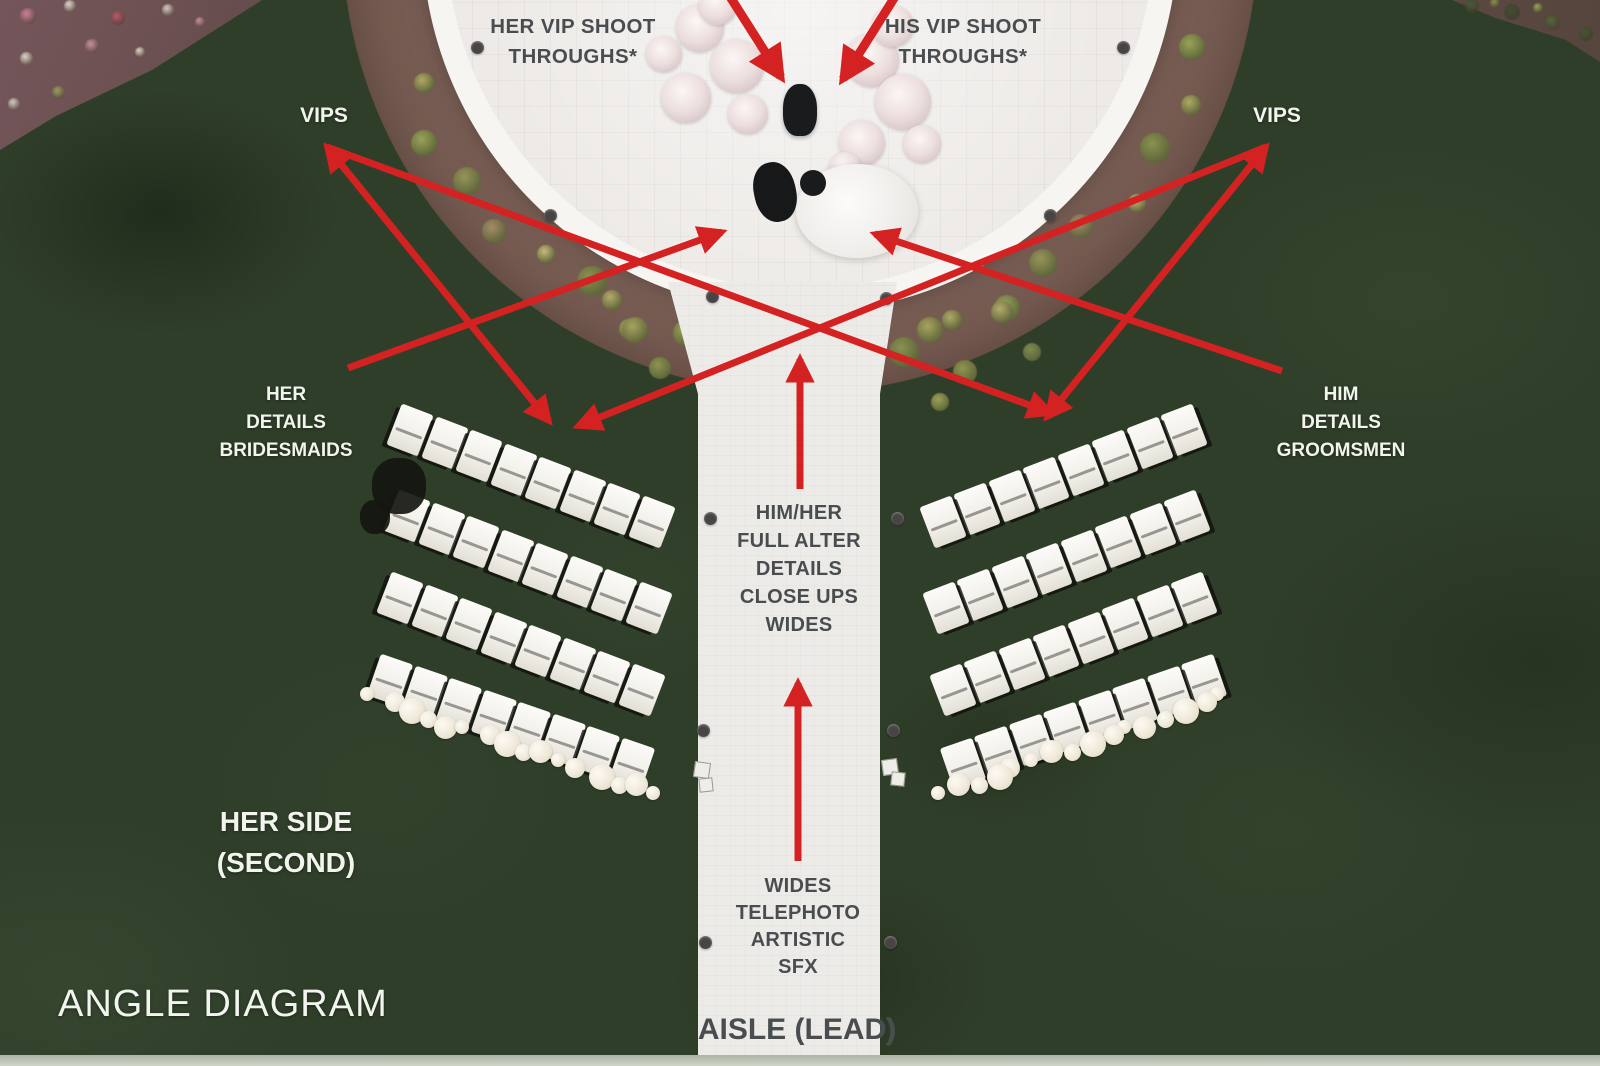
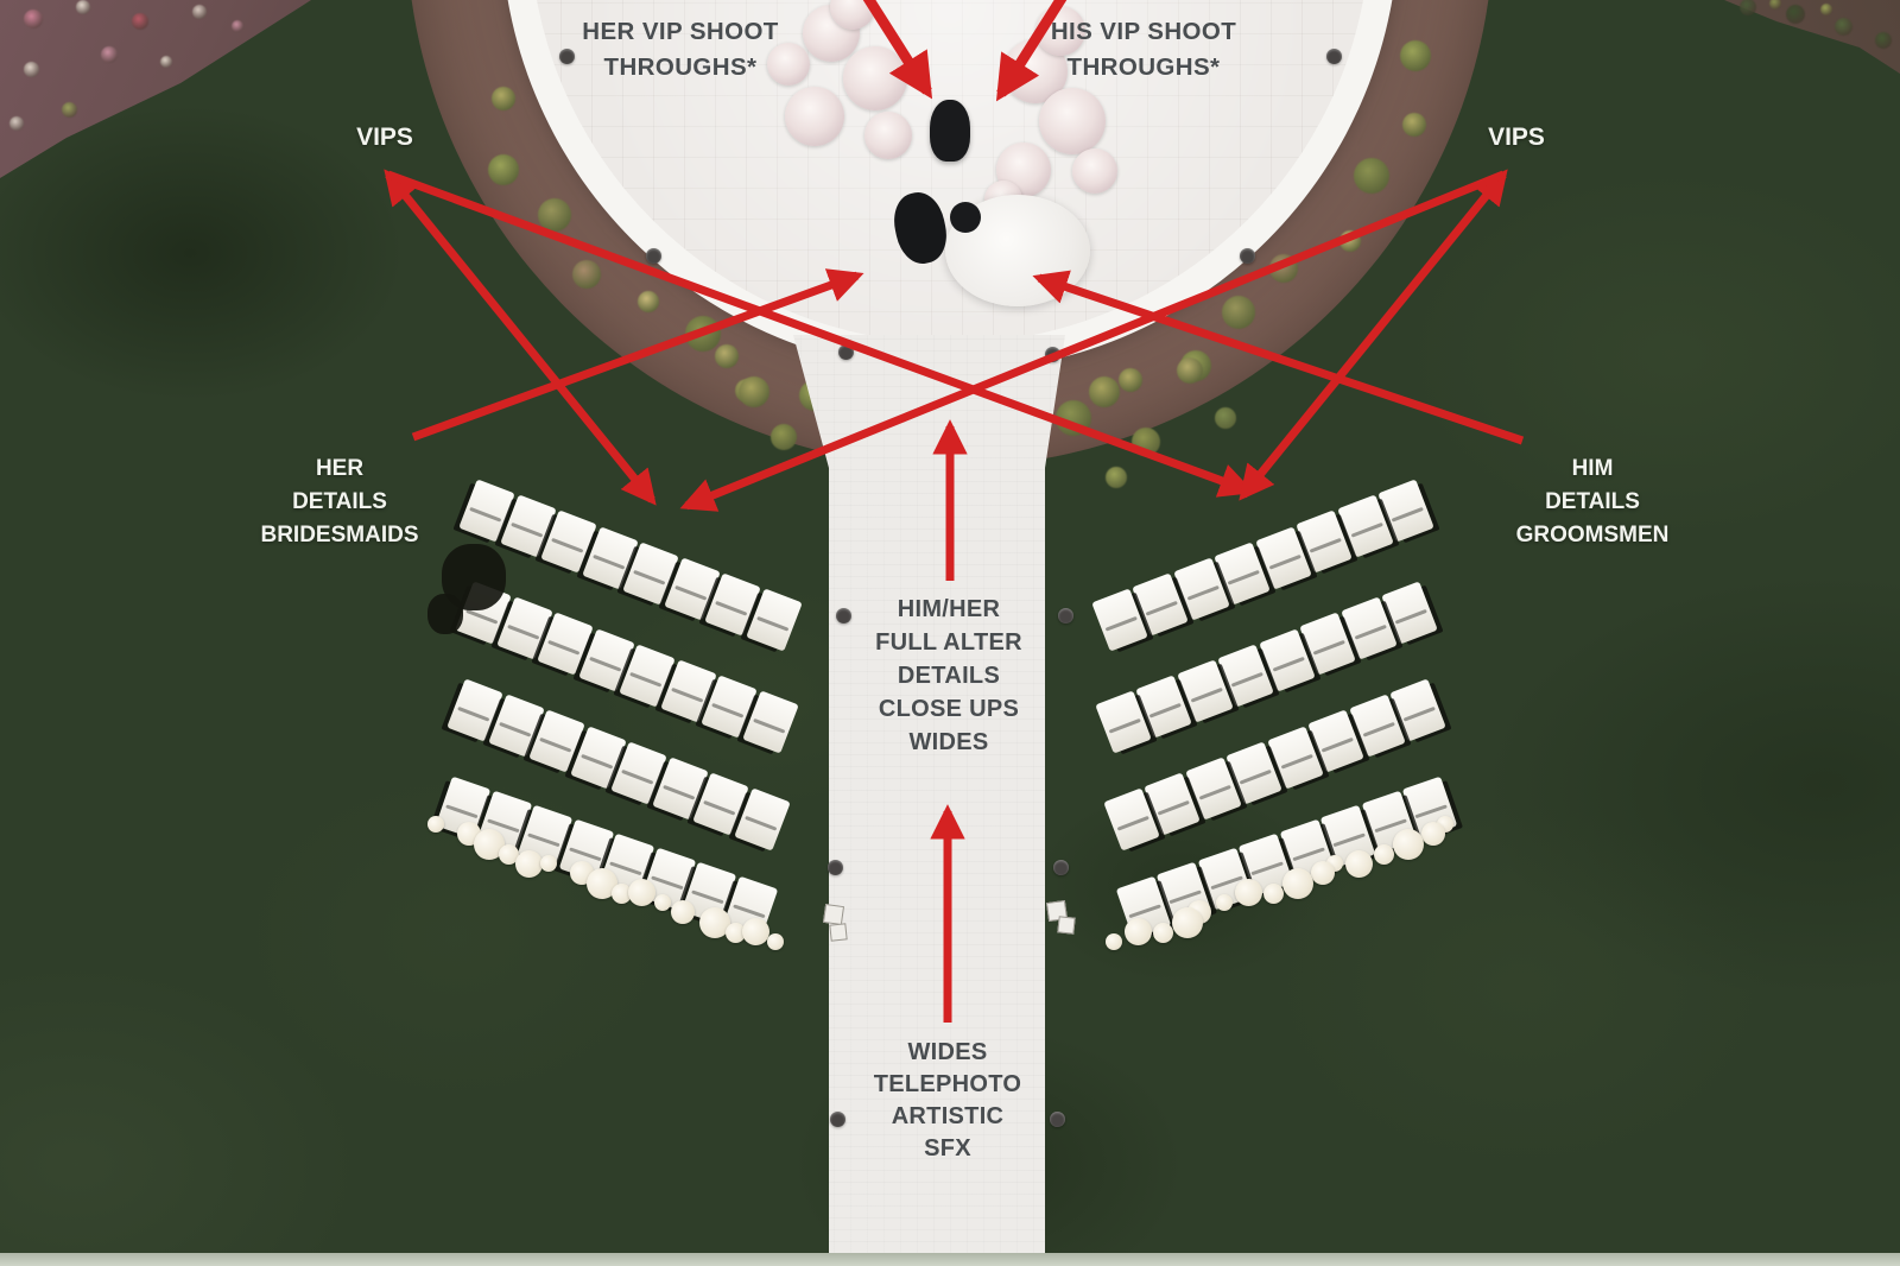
  HER VIP SHOOT
  THROUGHS*
  HIS VIP SHOOT
  THROUGHS*
  VIPS
  VIPS
  HER
  DETAILS
  BRIDESMAIDS
  HIM
  DETAILS
  GROOMSMEN
  HIM/HER
  FULL ALTER
  DETAILS
  CLOSE UPS
  WIDES
  WIDES
  TELEPHOTO
  ARTISTIC
  SFX
- AISLE (LEAD)
- HER SIDE
- (SECOND)
- ANGLE DIAGRAM
